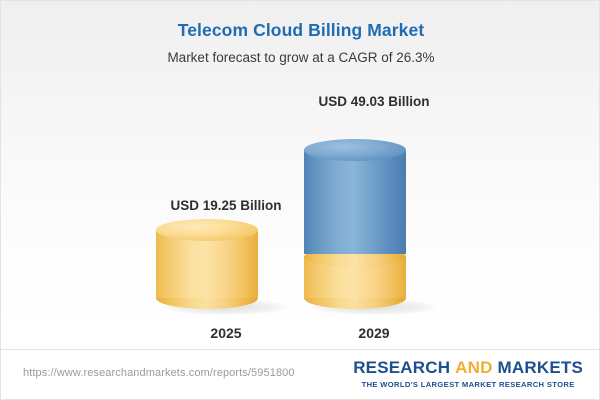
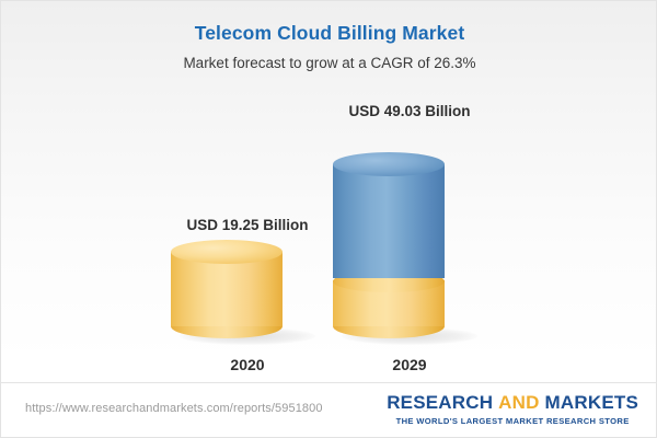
  Telecom Cloud Billing Market
  Market forecast to grow at a CAGR of 26.3%
  USD 19.25 Billion
- 2025
+ 2020
  USD 49.03 Billion
  2029
  https://www.researchandmarkets.com/reports/5951800
  RESEARCH AND MARKETS
  THE WORLD'S LARGEST MARKET RESEARCH STORE
